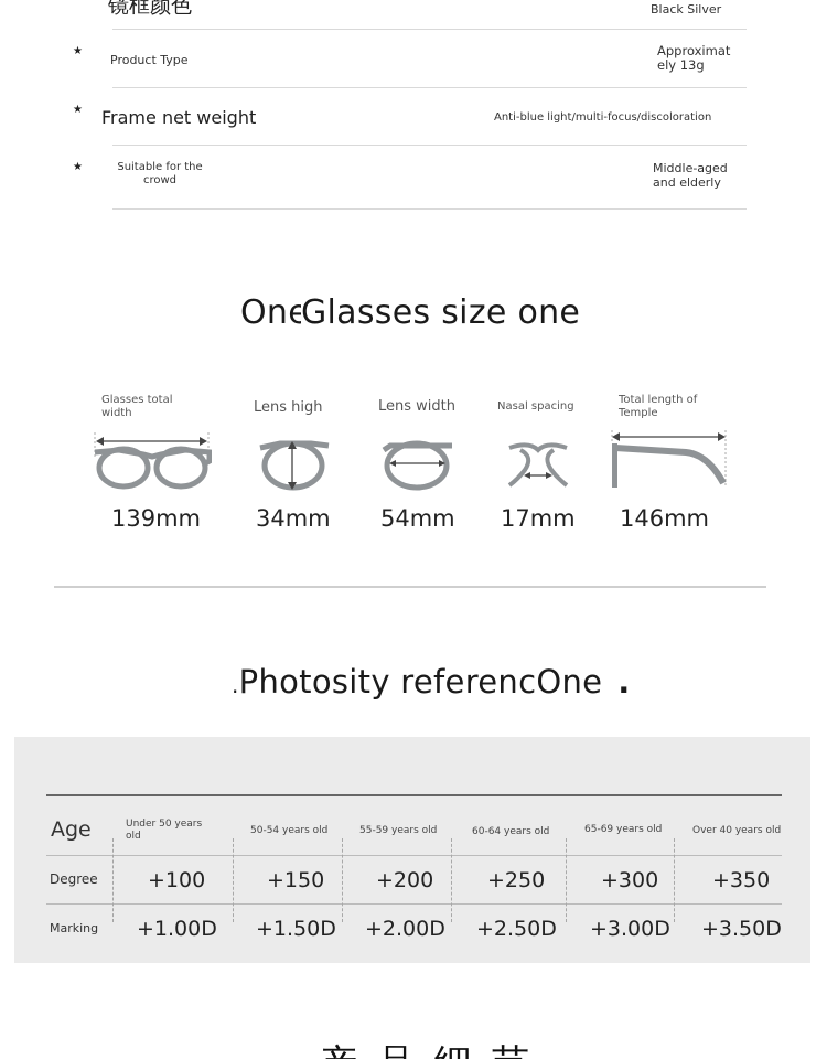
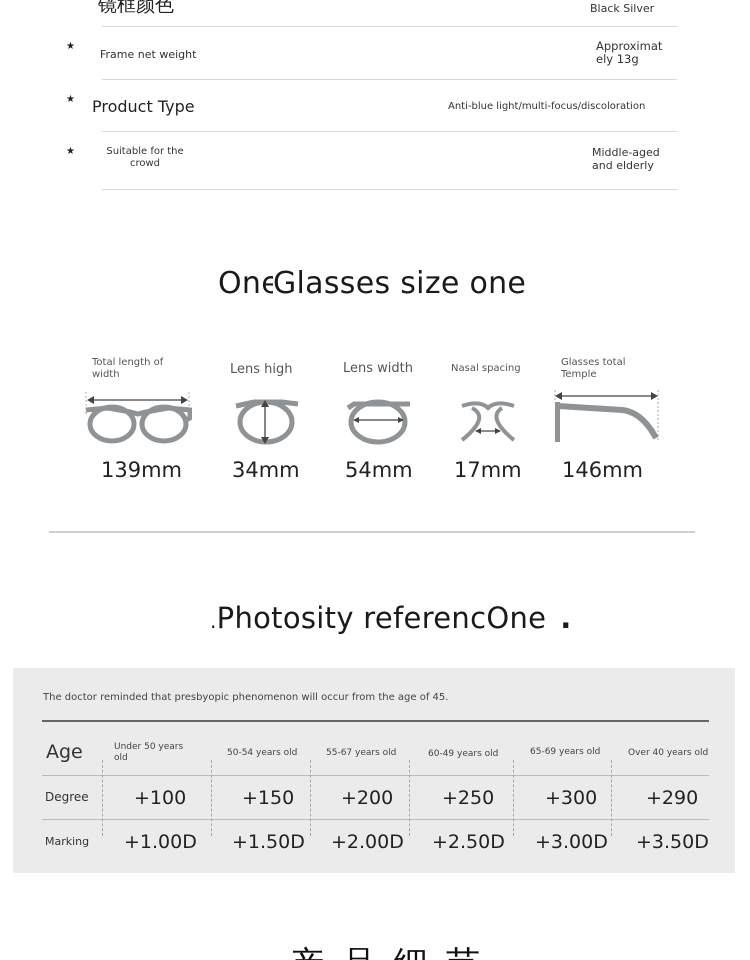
  镜框颜色
  Black Silver
  ★
- Product Type
+ Frame net weight
  Approximat
  ely 13g
  ★
- Frame net weight
+ Product Type
  Anti-blue light/multi-focus/discoloration
  ★
  Suitable for the
  crowd
  Middle-aged
  and elderly
  OneGlasses size one
- Glasses total
+ Total length of
  width
  139mm
  Lens high
  34mm
  Lens width
  54mm
  Nasal spacing
  17mm
- Total length of
+ Glasses total
  Temple
  146mm
  .Photosity referencOne .
+ The doctor reminded that presbyopic phenomenon will occur from the age of 45.
  Age
  Degree
  Marking
  Under 50 years
  old
  +100
  +1.00D
  50-54 years old
  +150
  +1.50D
- 55-59 years old
+ 55-67 years old
  +200
  +2.00D
- 60-64 years old
+ 60-49 years old
  +250
  +2.50D
  65-69 years old
  +300
  +3.00D
  Over 40 years old
- +350
+ +290
  +3.50D
